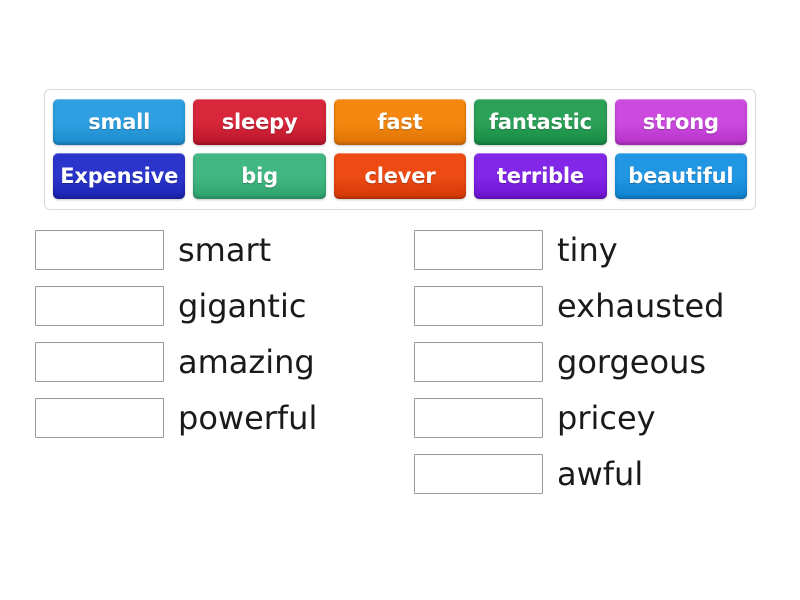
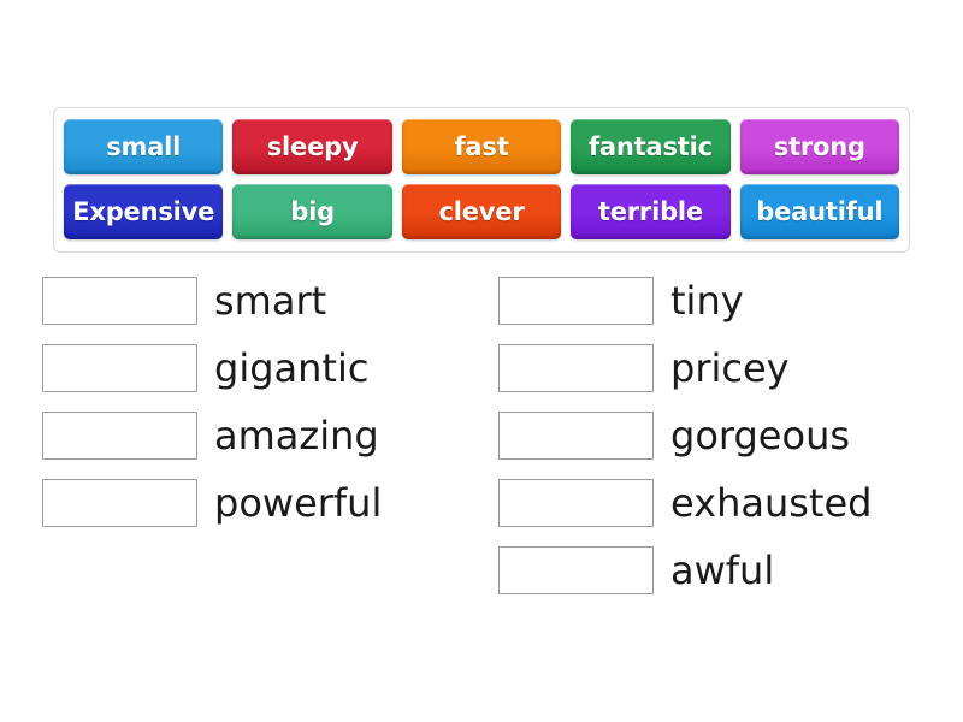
  small
  sleepy
  fast
  fantastic
  strong
  Expensive
  big
  clever
  terrible
  beautiful
  smart
  gigantic
  amazing
  powerful
  tiny
- exhausted
+ pricey
  gorgeous
- pricey
+ exhausted
  awful
